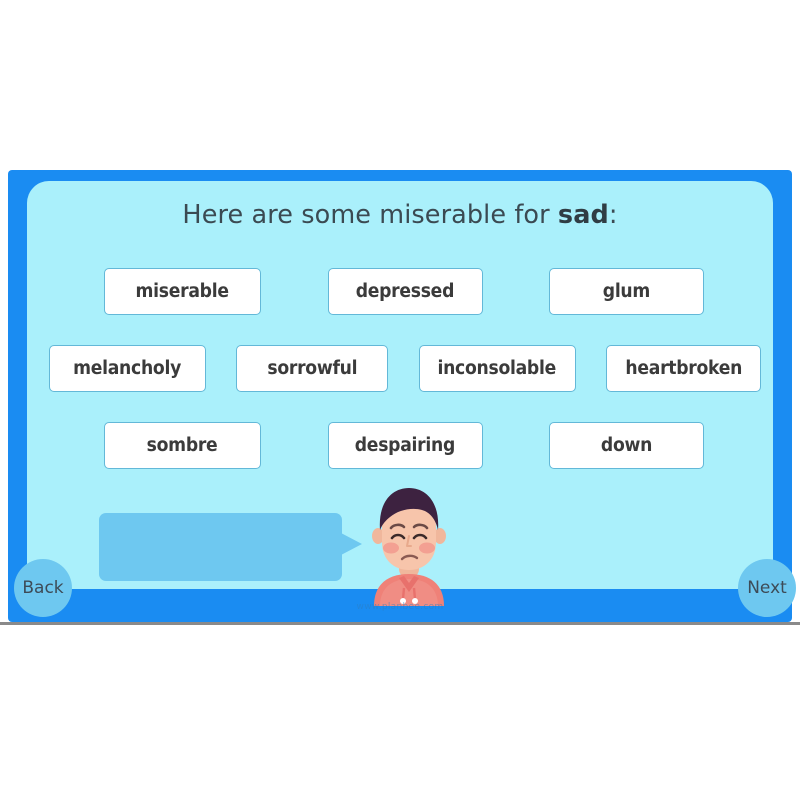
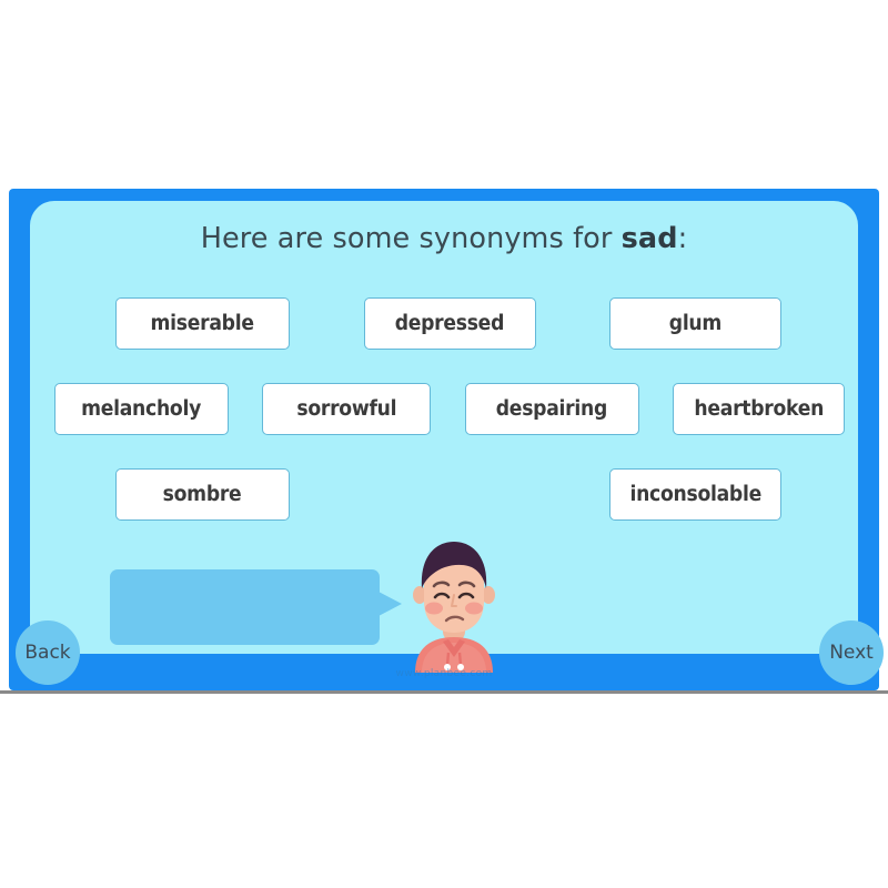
- Here are some miserable for sad:
+ Here are some synonyms for sad:
  miserable
  depressed
  glum
  melancholy
  sorrowful
- inconsolable
+ despairing
  heartbroken
  sombre
- despairing
+ inconsolable
- down
  Back
  Next
  www.planbee.com
